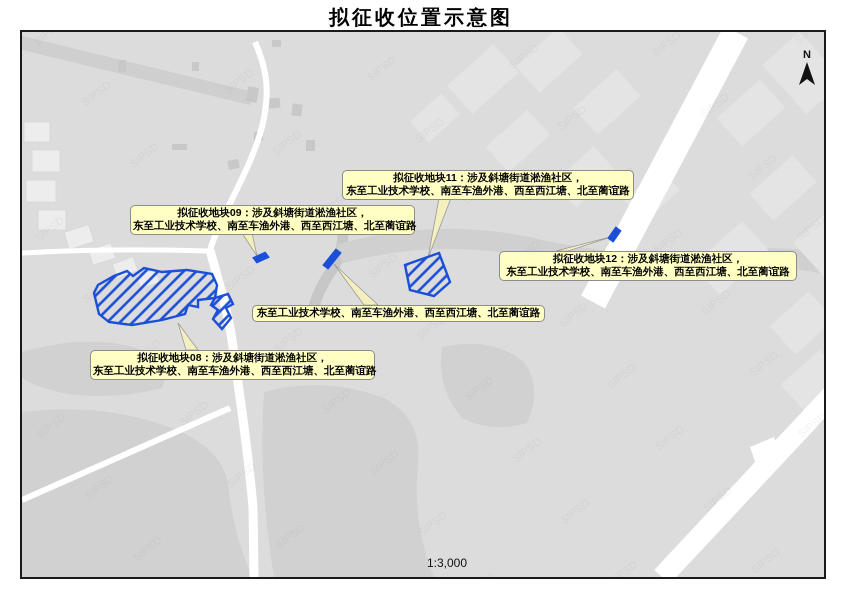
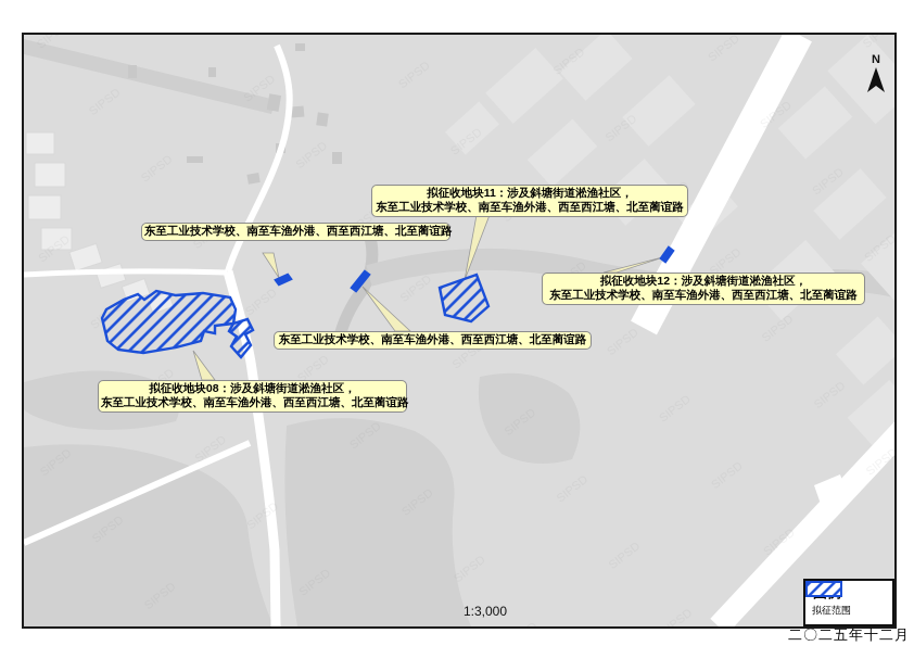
- 拟征收位置示意图
  N
  拟征收地块08：涉及斜塘街道淞渔社区，
  东至工业技术学校、南至车渔外港、西至西江塘、北至蔺谊路
- 拟征收地块09：涉及斜塘街道淞渔社区，
  东至工业技术学校、南至车渔外港、西至西江塘、北至蔺谊路
  东至工业技术学校、南至车渔外港、西至西江塘、北至蔺谊路
  拟征收地块11：涉及斜塘街道淞渔社区，
  东至工业技术学校、南至车渔外港、西至西江塘、北至蔺谊路
  拟征收地块12：涉及斜塘街道淞渔社区，
  东至工业技术学校、南至车渔外港、西至西江塘、北至蔺谊路
  1:3,000
+ 拟征范围
+ 二〇二五年十二月
